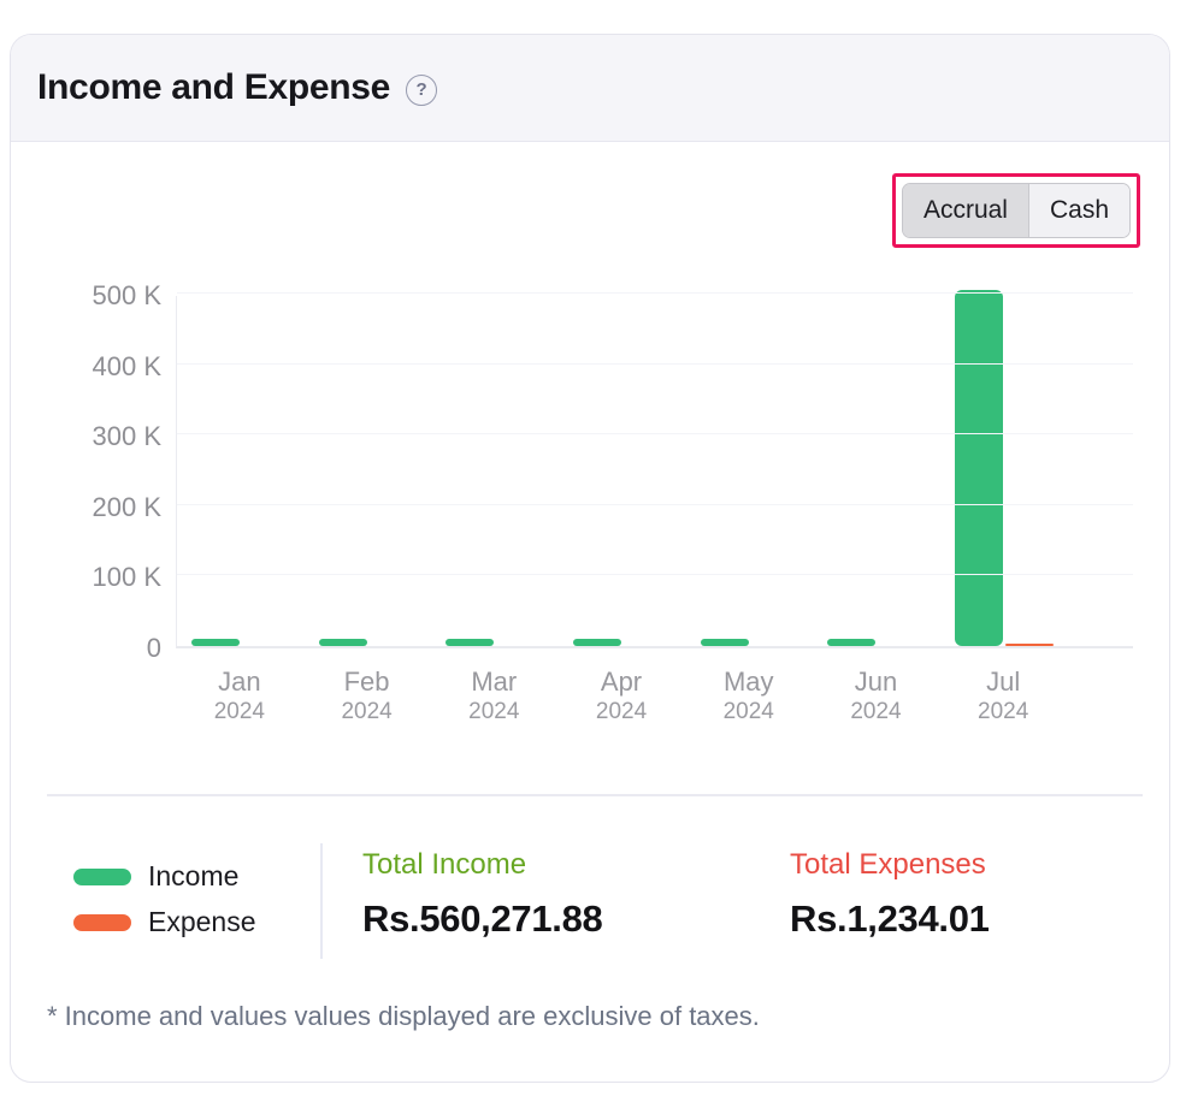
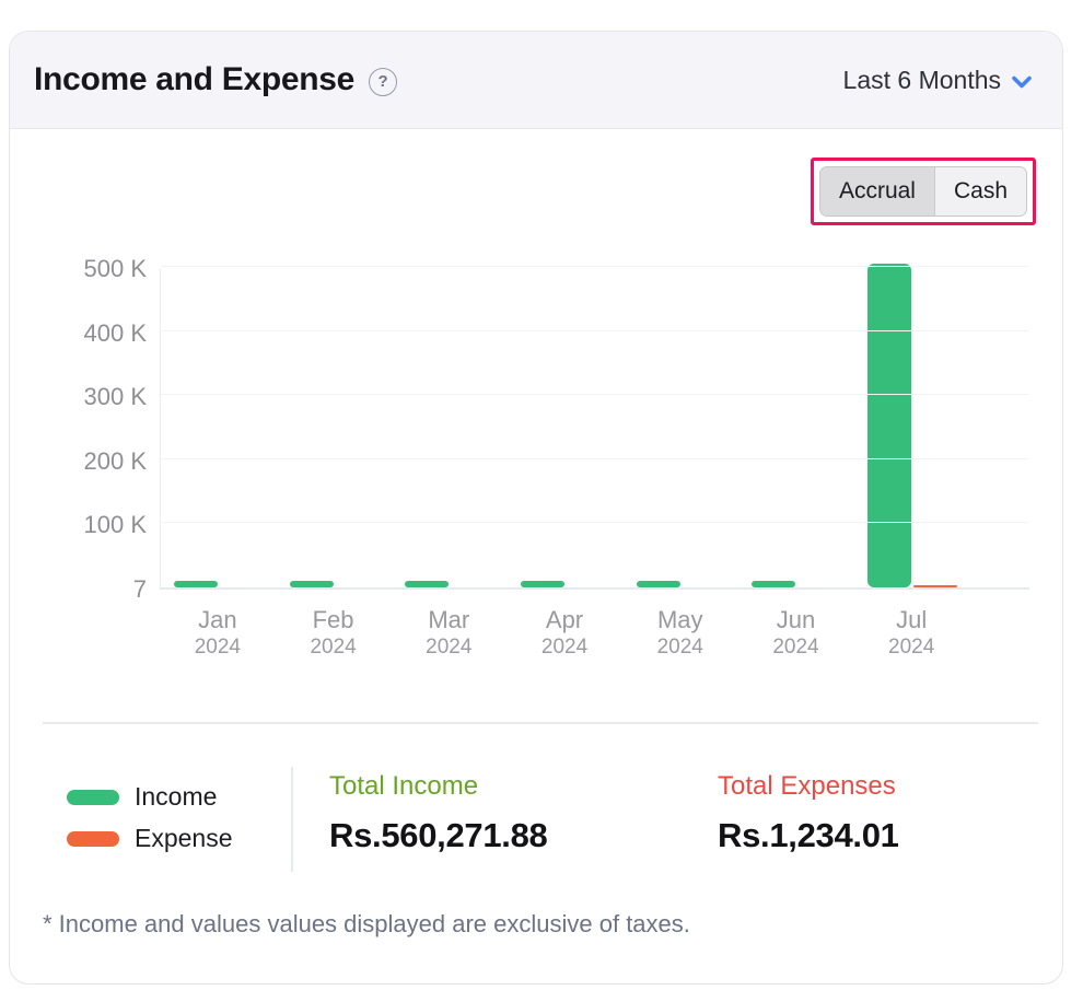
  Income and Expense
  ?
+ Last 6 Months
  Accrual
  Cash
- 0
+ 7
  100 K
  200 K
  300 K
  400 K
  500 K
  Jan
  2024
  Feb
  2024
  Mar
  2024
  Apr
  2024
  May
  2024
  Jun
  2024
  Jul
  2024
  Income
  Expense
  Total Income
  Rs.560,271.88
  Total Expenses
  Rs.1,234.01
  * Income and values values displayed are exclusive of taxes.
